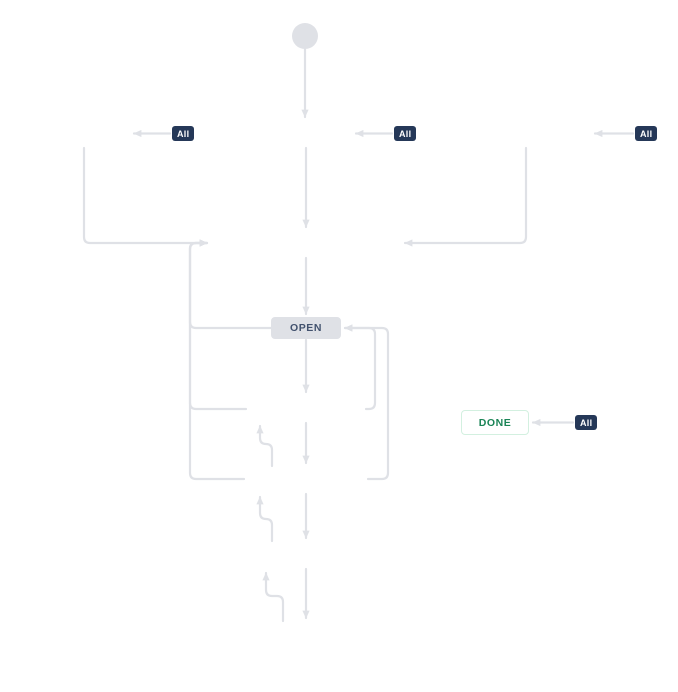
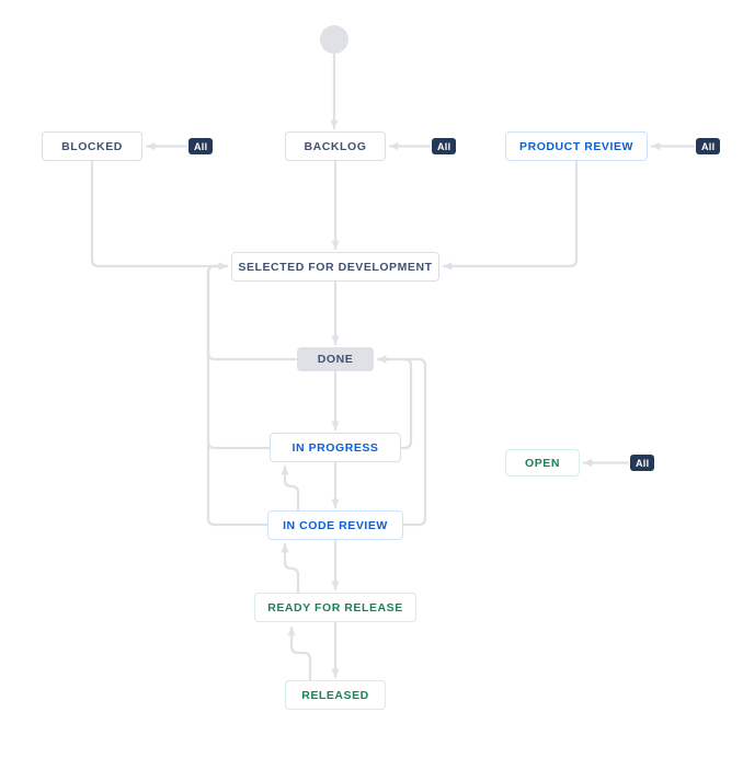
+ BLOCKED
+ BACKLOG
+ PRODUCT REVIEW
+ SELECTED FOR DEVELOPMENT
- OPEN
+ DONE
+ IN PROGRESS
+ IN CODE REVIEW
+ READY FOR RELEASE
+ RELEASED
- DONE
+ OPEN
  All
  All
  All
  All
